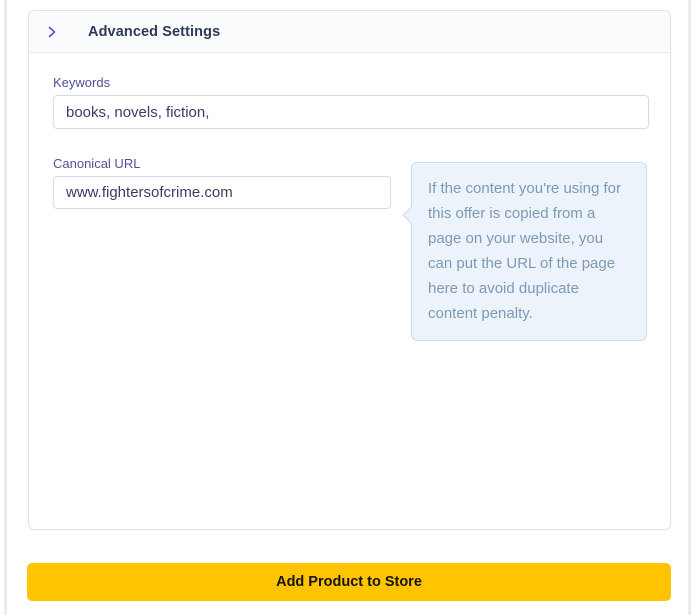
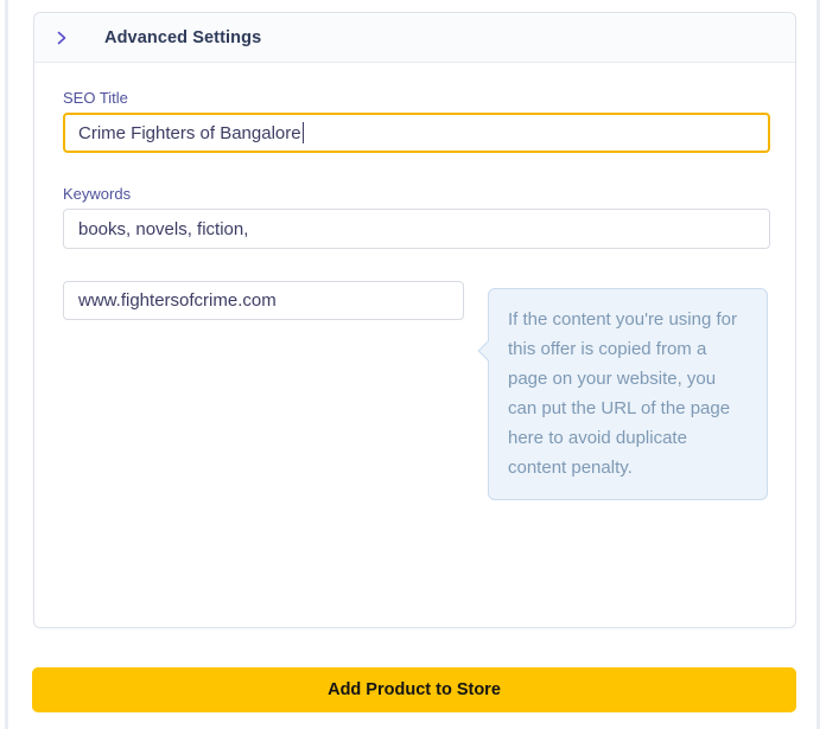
  Advanced Settings
+ SEO Title
+ Crime Fighters of Bangalore
  Keywords
  books, novels, fiction,
- Canonical URL
  www.fightersofcrime.com
  If the content you're using for this offer is copied from a page on your website, you can put the URL of the page here to avoid duplicate content penalty.
  Add Product to Store
